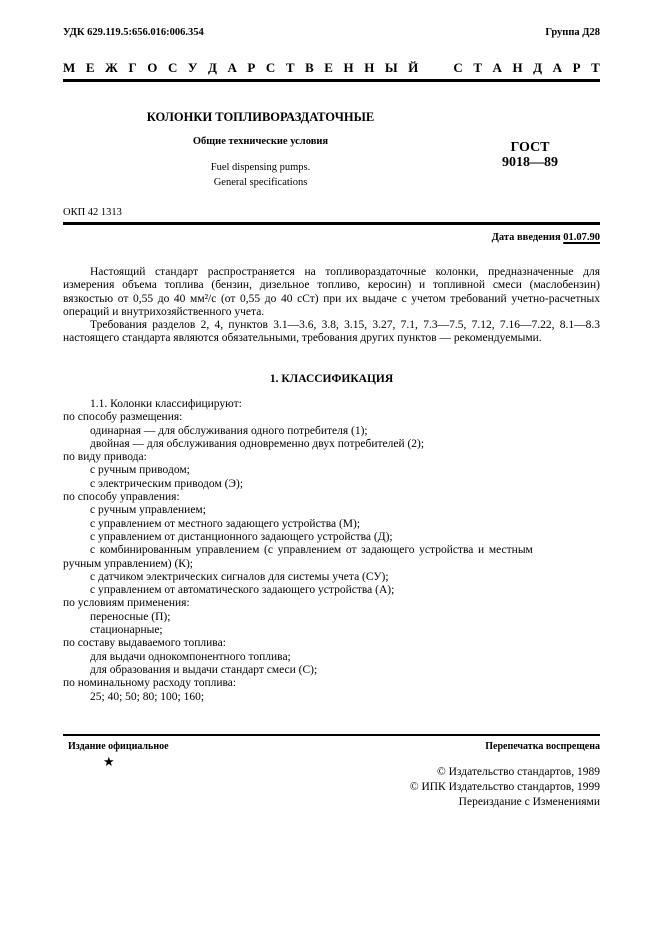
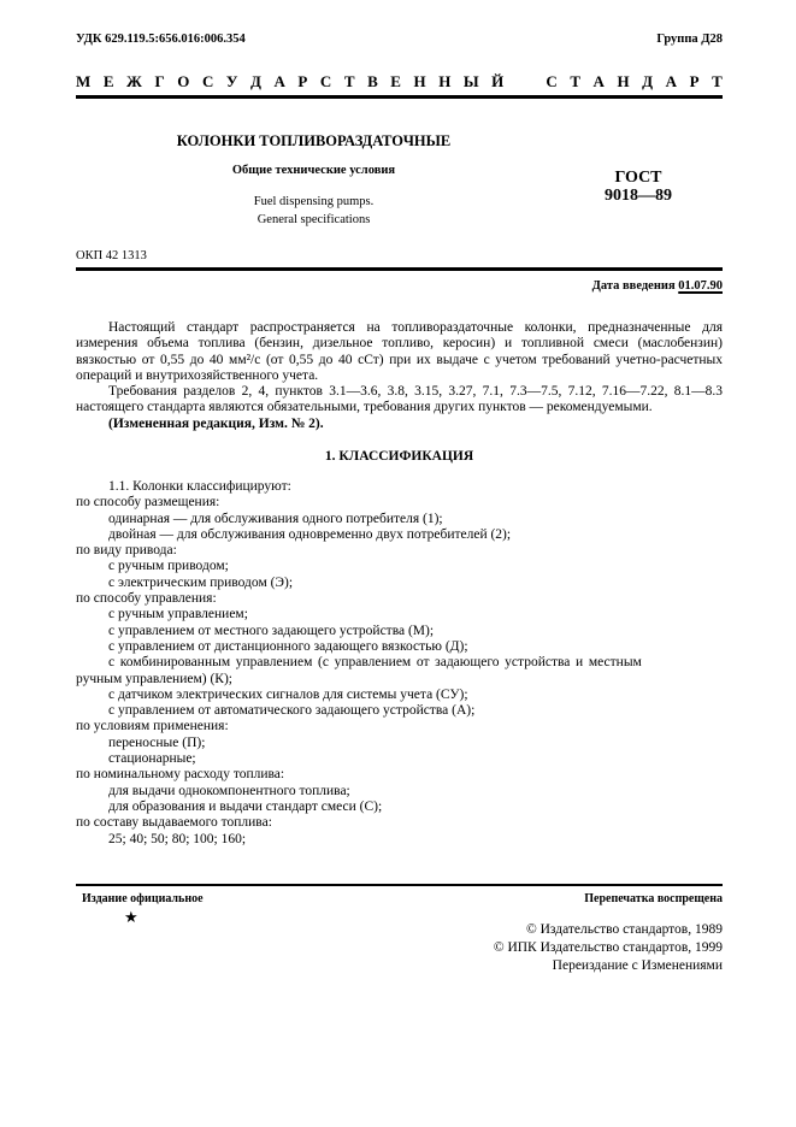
  УДК 629.119.5:656.016:006.354
  Группа Д28
  М
  Е
  Ж
  Г
  О
  С
  У
  Д
  А
  Р
  С
  Т
  В
  Е
  Н
  Н
  Ы
  Й
  С
  Т
  А
  Н
  Д
  А
  Р
  Т
  КОЛОНКИ ТОПЛИВОРАЗДАТОЧНЫЕ
  Общие технические условия
  Fuel dispensing pumps.
  General specifications
  ГОСТ
  9018—89
  ОКП 42 1313
  Дата введения 01.07.90
  Настоящий стандарт распространяется на топливораздаточные колонки, предназначенные для измерения объема топлива (бензин, дизельное топливо, керосин) и топливной смеси (маслобензин) вязкостью от 0,55 до 40 мм²/с (от 0,55 до 40 сСт) при их выдаче с учетом требований учетно-расчетных операций и внутрихозяйственного учета.
  Требования разделов 2, 4, пунктов 3.1—3.6, 3.8, 3.15, 3.27, 7.1, 7.3—7.5, 7.12, 7.16—7.22, 8.1—8.3 настоящего стандарта являются обязательными, требования других пунктов — рекомендуемыми.
+ (Измененная редакция, Изм. № 2).
  1. КЛАССИФИКАЦИЯ
  1.1. Колонки классифицируют:
  по способу размещения:
  одинарная — для обслуживания одного потребителя (1);
  двойная — для обслуживания одновременно двух потребителей (2);
  по виду привода:
  с ручным приводом;
  с электрическим приводом (Э);
  по способу управления:
  с ручным управлением;
  с управлением от местного задающего устройства (М);
- с управлением от дистанционного задающего устройства (Д);
+ с управлением от дистанционного задающего вязкостью (Д);
  с комбинированным управлением (с управлением от задающего устройства и местным
  ручным управлением) (К);
  с датчиком электрических сигналов для системы учета (СУ);
  с управлением от автоматического задающего устройства (А);
  по условиям применения:
  переносные (П);
  стационарные;
- по составу выдаваемого топлива:
+ по номинальному расходу топлива:
  для выдачи однокомпонентного топлива;
  для образования и выдачи стандарт смеси (С);
- по номинальному расходу топлива:
+ по составу выдаваемого топлива:
  25; 40; 50; 80; 100; 160;
  Издание официальное
  ★
  Перепечатка воспрещена
  © Издательство стандартов, 1989
  © ИПК Издательство стандартов, 1999
  Переиздание с Изменениями
